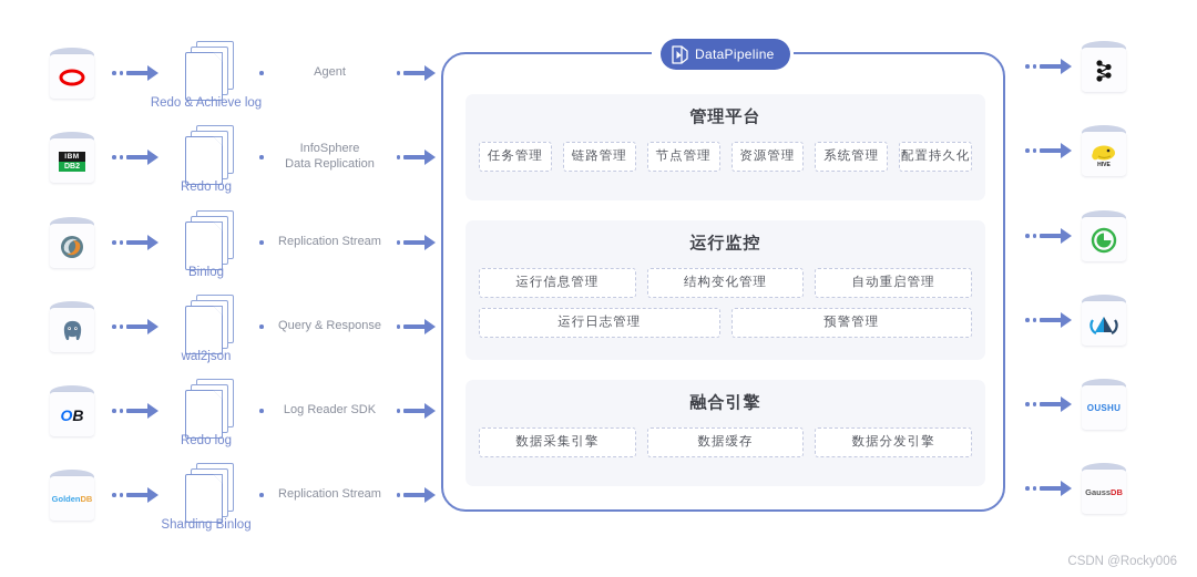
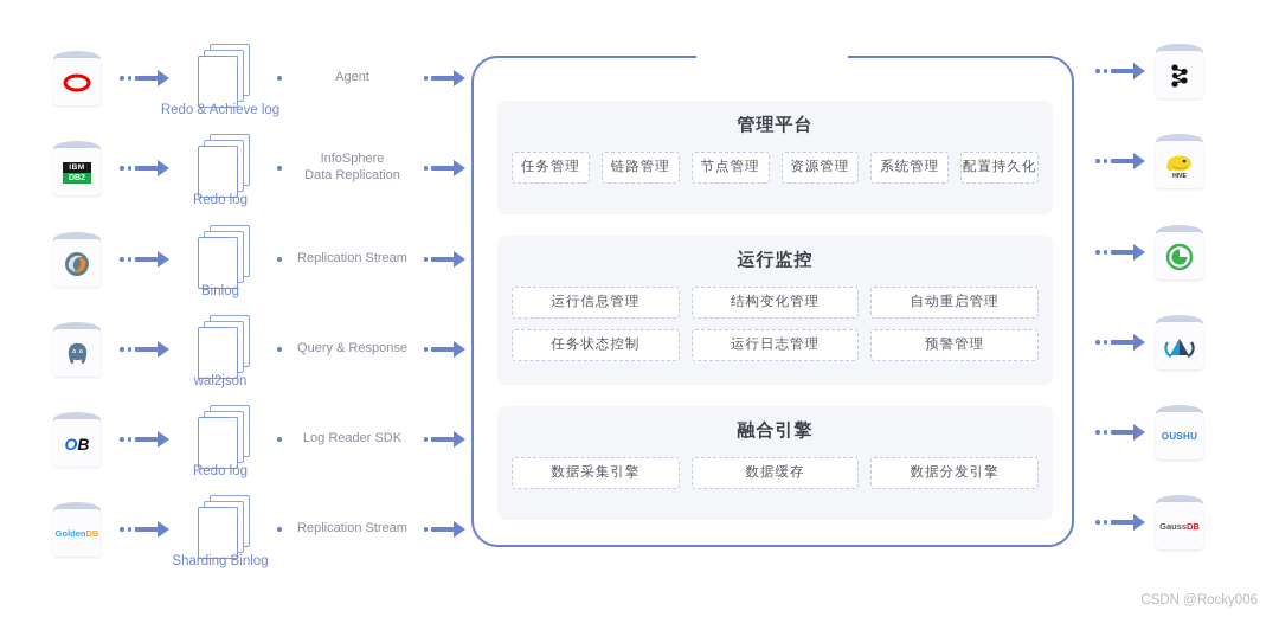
  Redo & Achieve log
  Agent
  Redo log
  InfoSphere
  Data Replication
  Binlog
  Replication Stream
  wal2json
  Query & Response
  OB
  Redo log
  Log Reader SDK
  GoldenDB
  Sharding Binlog
  Replication Stream
  管理平台
  任务管理
  链路管理
  节点管理
  资源管理
  系统管理
  配置持久化
  运行监控
  运行信息管理
  结构变化管理
  自动重启管理
+ 任务状态控制
  运行日志管理
  预警管理
  融合引擎
  数据采集引擎
  数据缓存
  数据分发引擎
- DataPipeline
  OUSHU
  GaussDB
  CSDN @Rocky006
